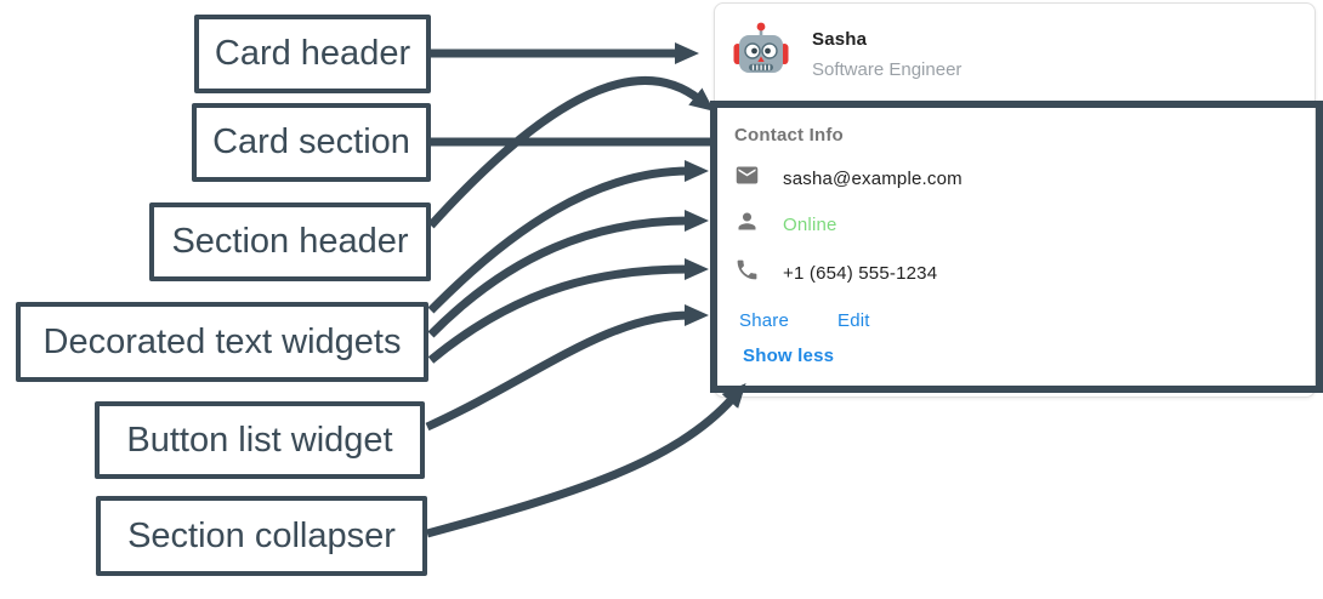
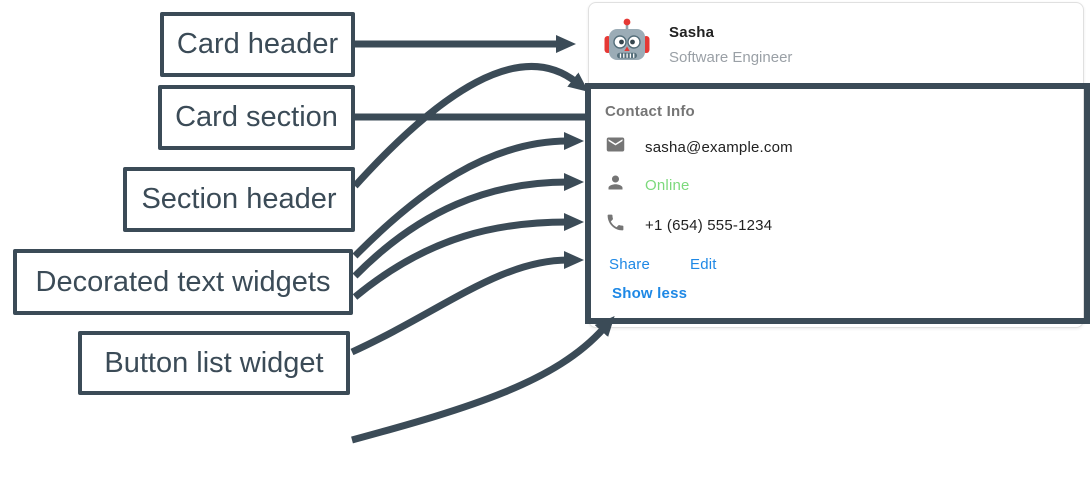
  Sasha
  Software Engineer
  Contact Info
  sasha@example.com
  Online
  +1 (654) 555-1234
  Share
  Edit
  Show less
  Card header
  Card section
  Section header
  Decorated text widgets
  Button list widget
- Section collapser
